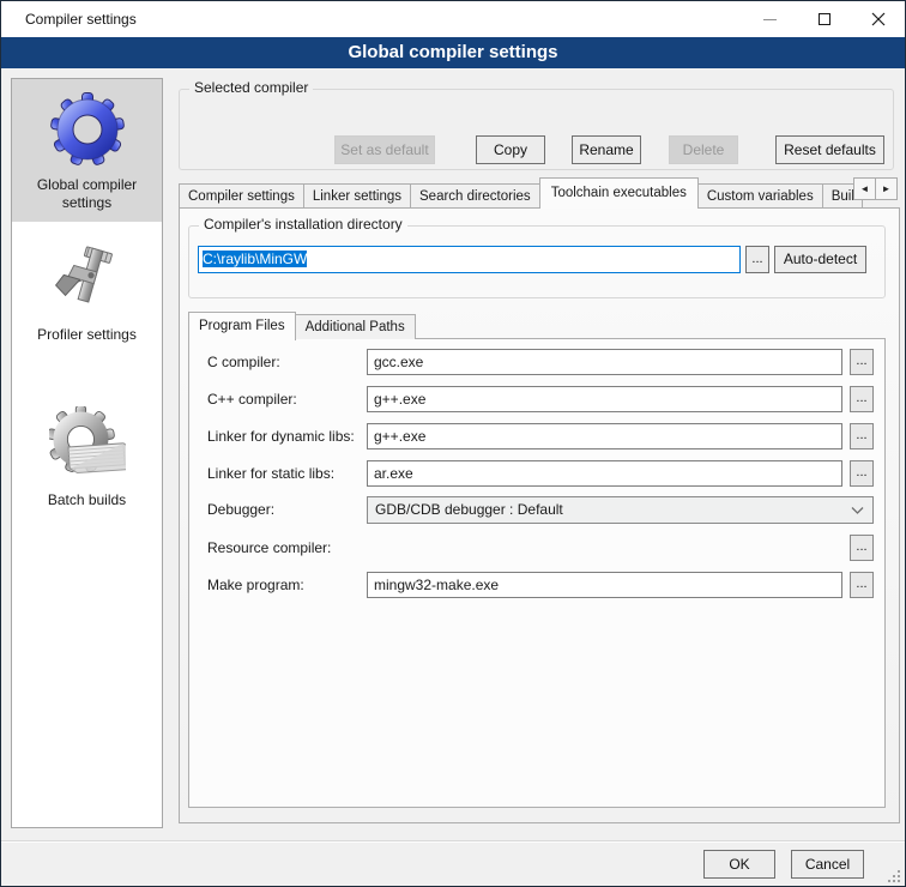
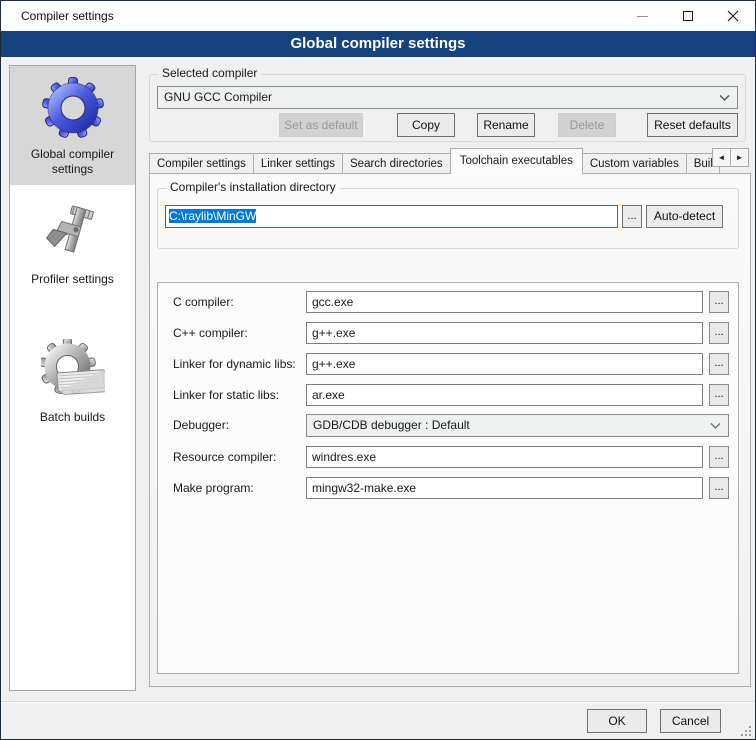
  Compiler settings
  Global compiler settings
  Global compiler settings
  Profiler settings
  Batch builds
  Selected compiler
+ GNU GCC Compiler
  Set as default
  Copy
  Rename
  Delete
  Reset defaults
  Compiler settings
  Linker settings
  Search directories
  Toolchain executables
  Custom variables
  ◄
  ►
  Compiler's installation directory
  C:\raylib\MinGW
  ...
  Auto-detect
- Program Files
- Additional Paths
  C compiler:
  gcc.exe
  ...
  C++ compiler:
  g++.exe
  ...
  Linker for dynamic libs:
  g++.exe
  ...
  Linker for static libs:
  ar.exe
  ...
  Debugger:
  GDB/CDB debugger : Default
  Resource compiler:
+ windres.exe
  ...
  Make program:
  mingw32-make.exe
  ...
  OK
  Cancel
